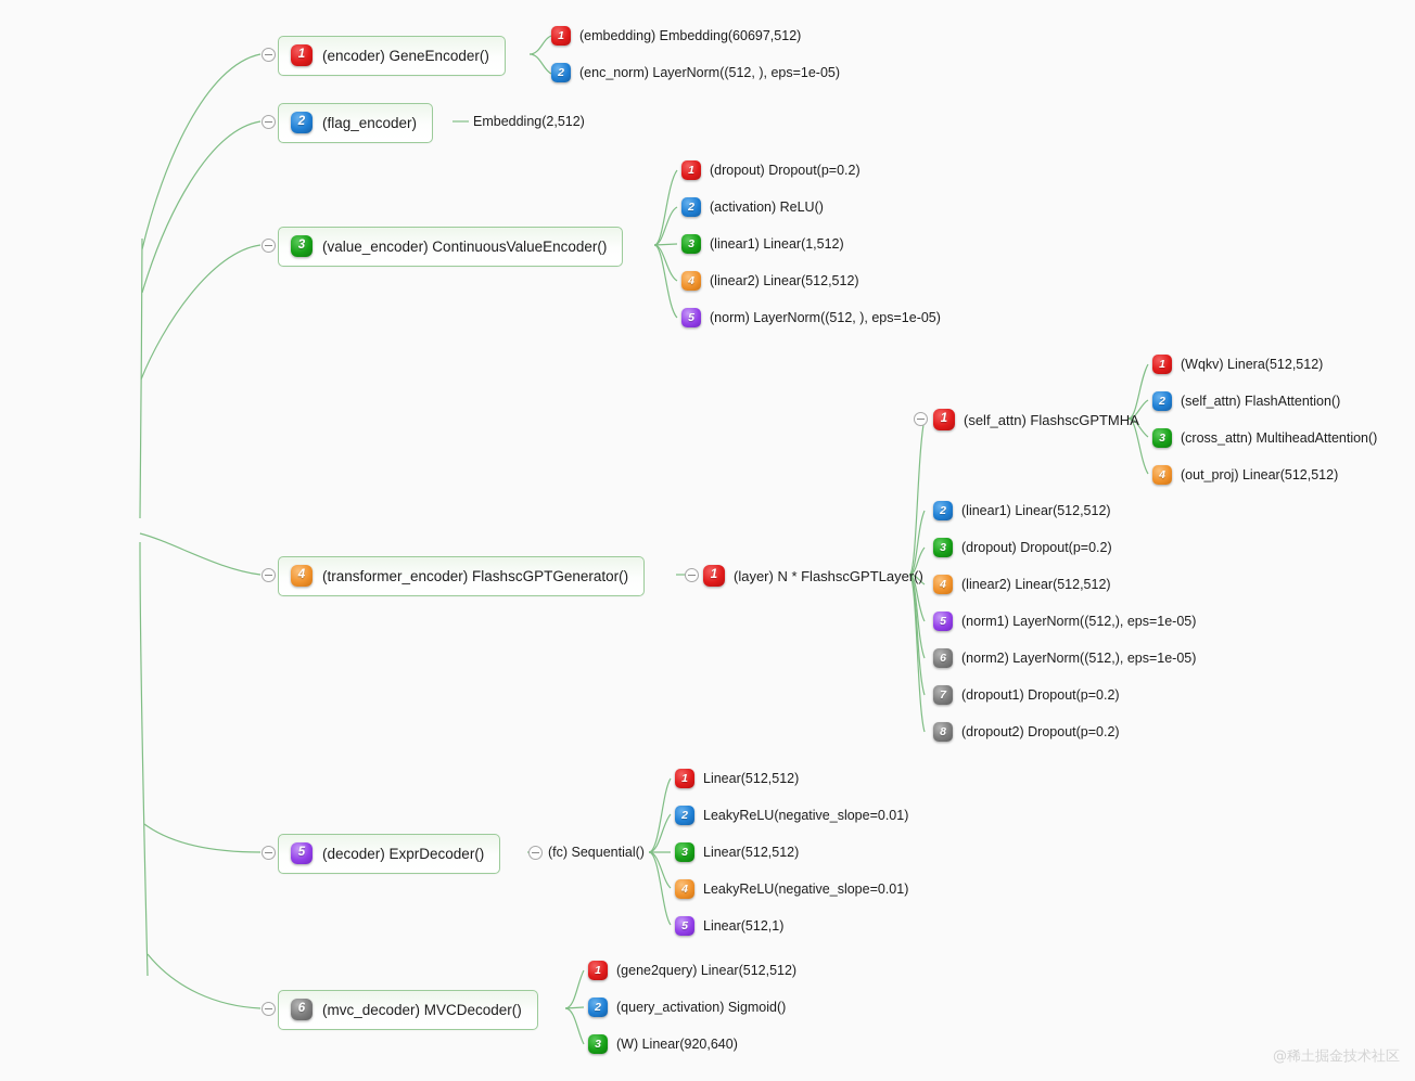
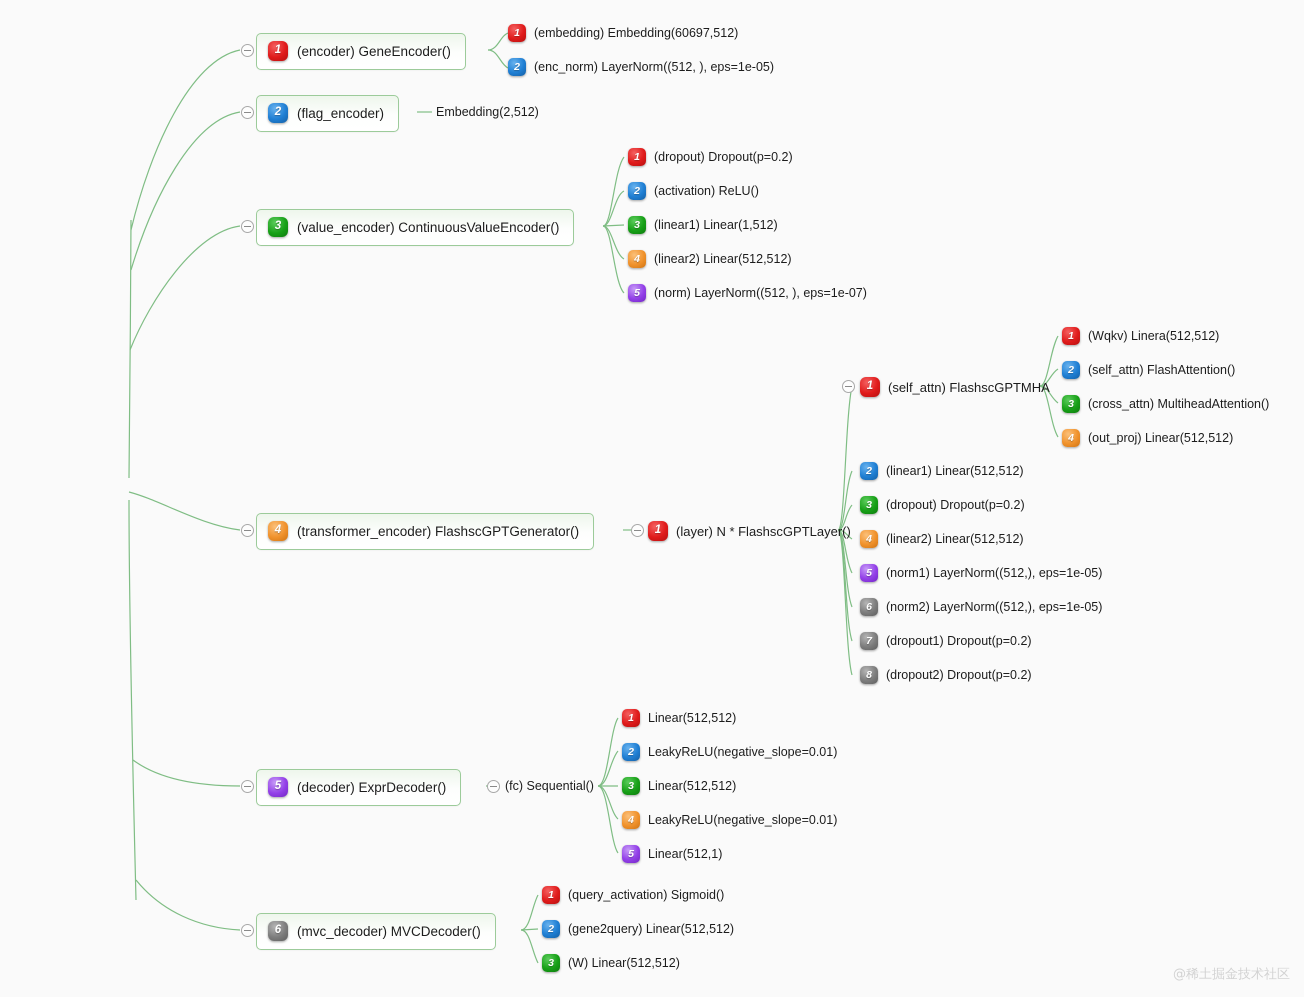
  1
  (encoder) GeneEncoder()
  1
  (embedding) Embedding(60697,512)
  2
  (enc_norm) LayerNorm((512, ), eps=1e-05)
  2
  (flag_encoder)
  Embedding(2,512)
  3
  (value_encoder) ContinuousValueEncoder()
  1
  (dropout) Dropout(p=0.2)
  2
  (activation) ReLU()
  3
  (linear1) Linear(1,512)
  4
  (linear2) Linear(512,512)
  5
- (norm) LayerNorm((512, ), eps=1e-05)
+ (norm) LayerNorm((512, ), eps=1e-07)
  4
  (transformer_encoder) FlashscGPTGenerator()
  1
  (layer) N * FlashscGPTLayer()
  1
  (self_attn) FlashscGPTMHA
  2
  (linear1) Linear(512,512)
  3
  (dropout) Dropout(p=0.2)
  4
  (linear2) Linear(512,512)
  5
  (norm1) LayerNorm((512,), eps=1e-05)
  6
  (norm2) LayerNorm((512,), eps=1e-05)
  7
  (dropout1) Dropout(p=0.2)
  8
  (dropout2) Dropout(p=0.2)
  1
  (Wqkv) Linera(512,512)
  2
  (self_attn) FlashAttention()
  3
  (cross_attn) MultiheadAttention()
  4
  (out_proj) Linear(512,512)
  5
  (decoder) ExprDecoder()
  (fc) Sequential()
  1
  Linear(512,512)
  2
  LeakyReLU(negative_slope=0.01)
  3
  Linear(512,512)
  4
  LeakyReLU(negative_slope=0.01)
  5
  Linear(512,1)
  6
  (mvc_decoder) MVCDecoder()
  1
- (gene2query) Linear(512,512)
+ (query_activation) Sigmoid()
  2
- (query_activation) Sigmoid()
+ (gene2query) Linear(512,512)
  3
- (W) Linear(920,640)
+ (W) Linear(512,512)
  @稀土掘金技术社区
